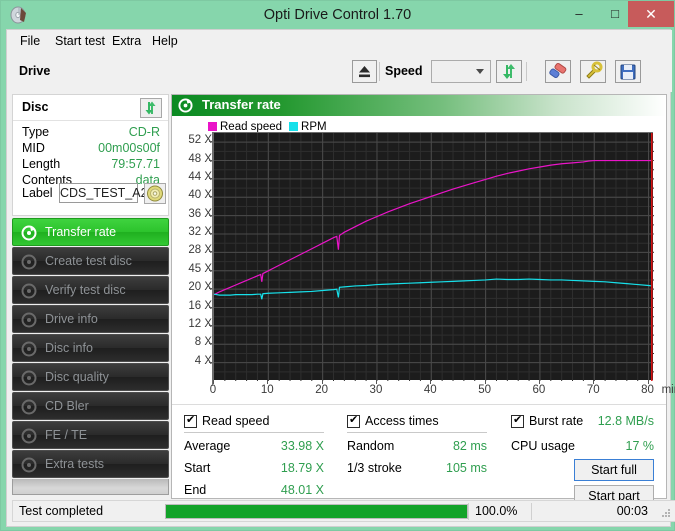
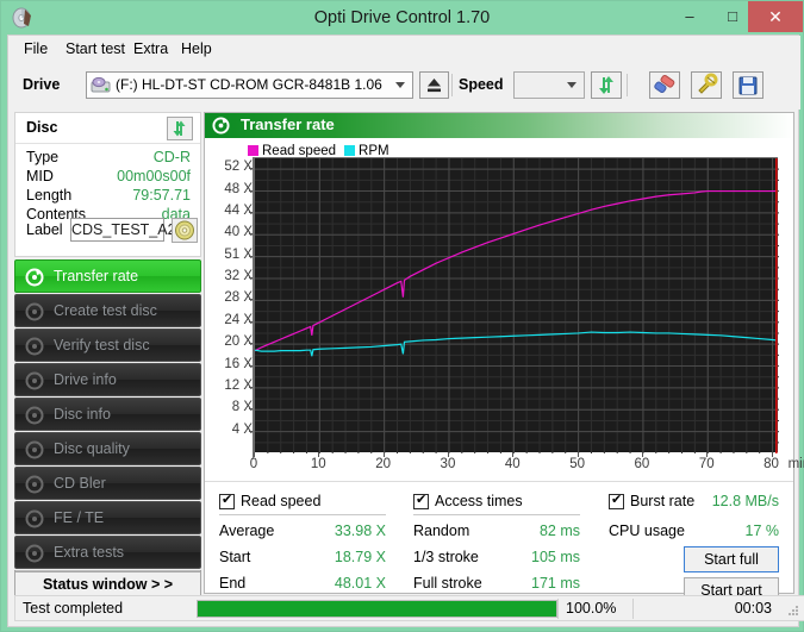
  Opti Drive Control 1.70
  –
  □
  ✕
  File
  Start test
  Extra
  Help
  Drive
+ (F:) HL-DT-ST CD-ROM GCR-8481B 1.06
  Speed
  Disc
  Type
  CD-R
  MID
  00m00s00f
  Length
  79:57.71
  Contents
  data
  Label
  CDS_TEST_A
  Transfer rate
  Create test disc
  Verify test disc
  Drive info
  Disc info
  Disc quality
  CD Bler
  FE / TE
  Extra tests
+ Status window > >
  Transfer rate
  Read speed RPM
  4 X
  8 X
  12 X
  16 X
  20 X
- 45 X
+ 24 X
  28 X
  32 X
- 36 X
+ 51 X
  40 X
  44 X
  48 X
  52 X
  0
  10
  20
  30
  40
  50
  60
  70
  80
  Read speed
  Average
  33.98 X
  Start
  18.79 X
  End
  48.01 X
  Access times
  Random
  82 ms
  1/3 stroke
  105 ms
+ Full stroke
+ 171 ms
  Burst rate
  12.8 MB/s
  CPU usage
  17 %
  Start full
  Start part
  Test completed
  100.0%
  00:03
